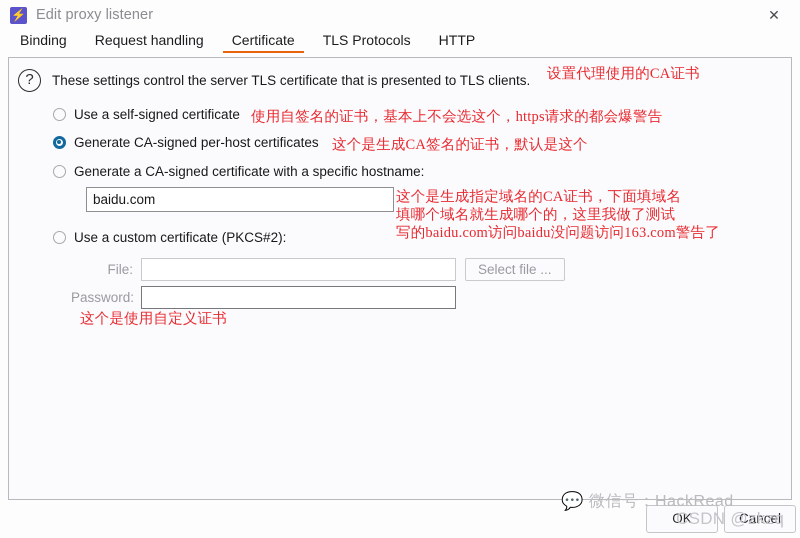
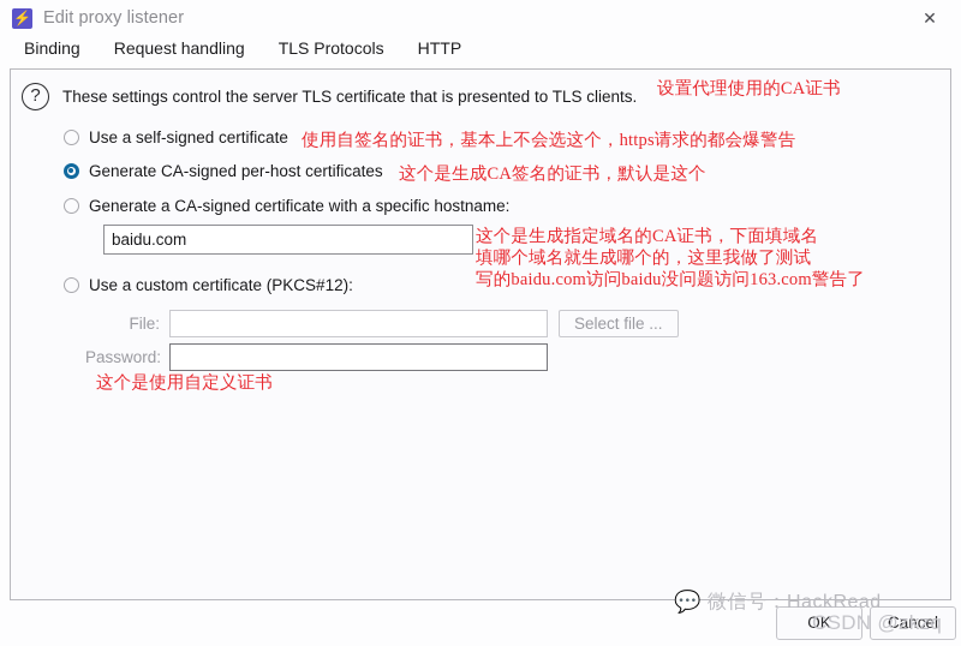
  ⚡
  Edit proxy listener
  ✕
  Binding
  Request handling
- Certificate
  TLS Protocols
  HTTP
  ?
  These settings control the server TLS certificate that is presented to TLS clients.
  Use a self-signed certificate
  Generate CA-signed per-host certificates
  Generate a CA-signed certificate with a specific hostname:
- Use a custom certificate (PKCS#2):
+ Use a custom certificate (PKCS#12):
  baidu.com
  File:
  Select file ...
  Password:
  设置代理使用的CA证书
  使用自签名的证书，基本上不会选这个，https请求的都会爆警告
  这个是生成CA签名的证书，默认是这个
  这个是生成指定域名的CA证书，下面填域名
  填哪个域名就生成哪个的，这里我做了测试
  写的baidu.com访问baidu没问题访问163.com警告了
  这个是使用自定义证书
  OK
  Cancel
  💬
  微信号：HackRead
  CSDN @zkzq
